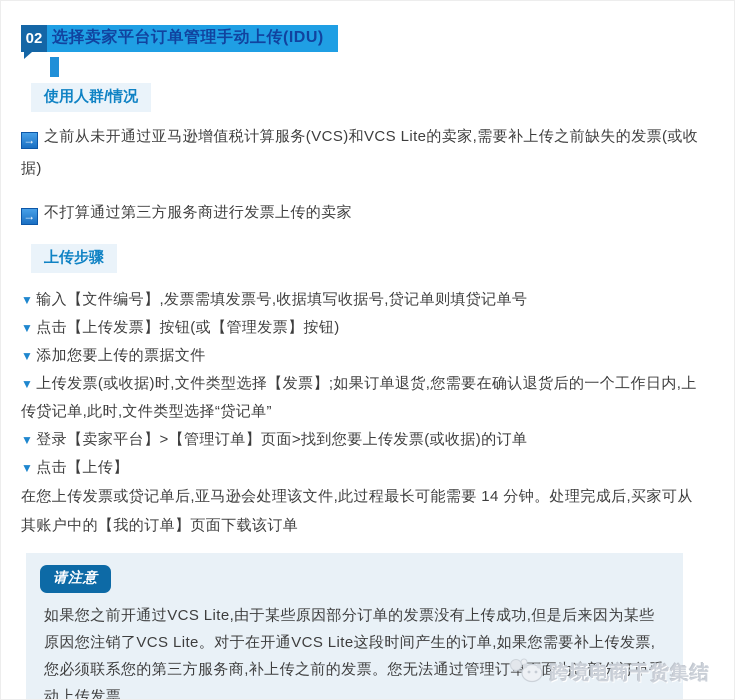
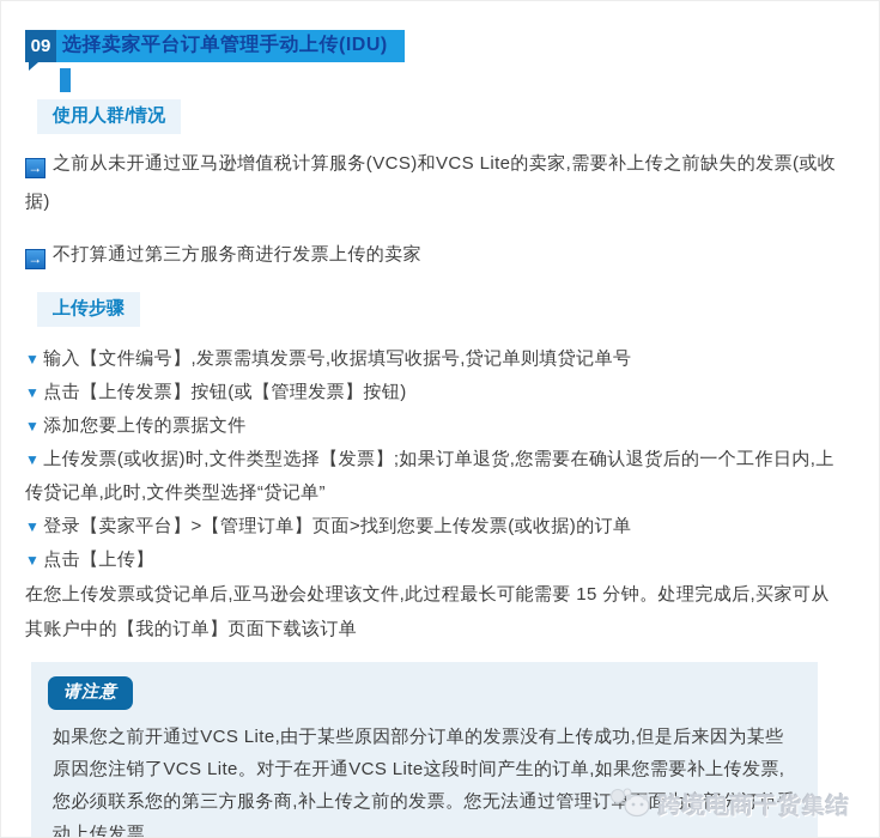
- 02
+ 09
  选择卖家平台订单管理手动上传(IDU)
  使用人群/情况
  → 之前从未开通过亚马逊增值税计算服务(VCS)和VCS Lite的卖家,需要补上传之前缺失的发票(或收据)
  → 不打算通过第三方服务商进行发票上传的卖家
  上传步骤
  ▼ 输入【文件编号】,发票需填发票号,收据填写收据号,贷记单则填贷记单号
  ▼ 点击【上传发票】按钮(或【管理发票】按钮)
  ▼ 添加您要上传的票据文件
  ▼ 上传发票(或收据)时,文件类型选择【发票】;如果订单退货,您需要在确认退货后的一个工作日内,上传贷记单,此时,文件类型选择“贷记单”
  ▼ 登录【卖家平台】>【管理订单】页面>找到您要上传发票(或收据)的订单
  ▼ 点击【上传】
- 在您上传发票或贷记单后,亚马逊会处理该文件,此过程最长可能需要 14 分钟。处理完成后,买家可从其账户中的【我的订单】页面下载该订单
+ 在您上传发票或贷记单后,亚马逊会处理该文件,此过程最长可能需要 15 分钟。处理完成后,买家可从其账户中的【我的订单】页面下载该订单
  请注意
  如果您之前开通过VCS Lite,由于某些原因部分订单的发票没有上传成功,但是后来因为某些原因您注销了VCS Lite。对于在开通VCS Lite这段时间产生的订单,如果您需要补上传发票,您必须联系您的第三方服务商,补上传之前的发票。您无法通过管理订面为这部分订单手动上传发票。
  跨境电商干货集结
